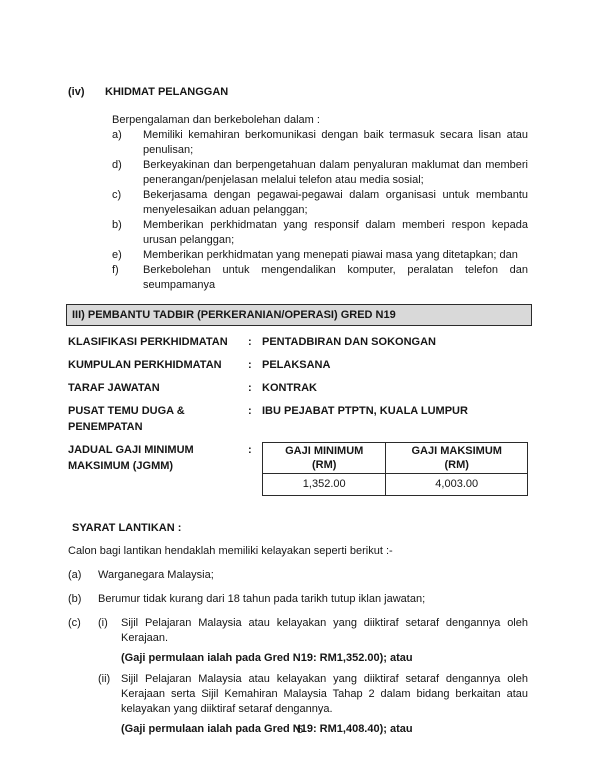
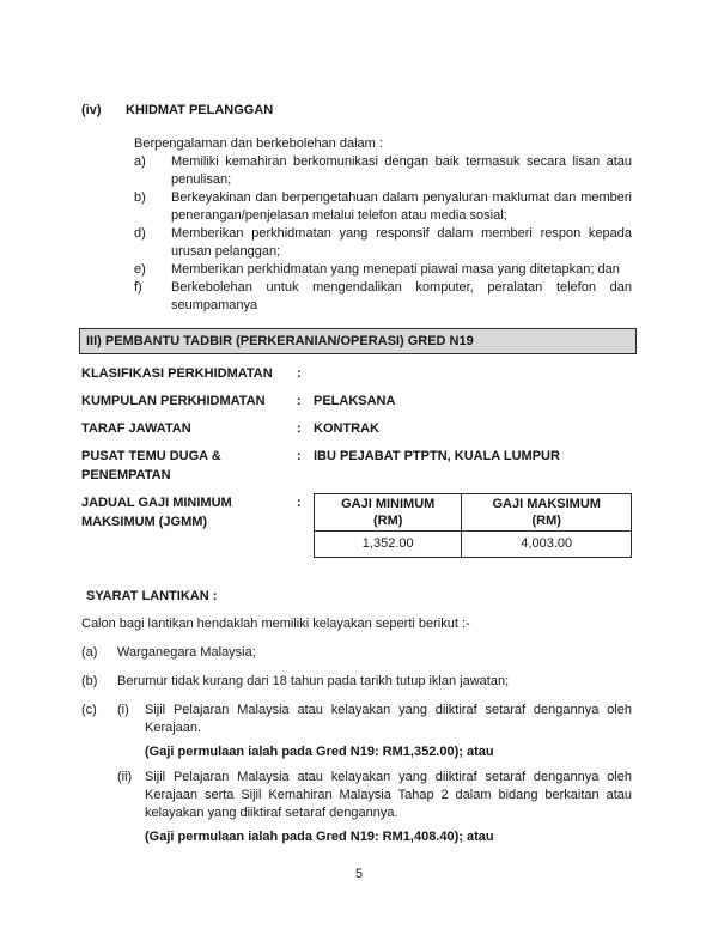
  (iv)
  KHIDMAT PELANGGAN
  Berpengalaman dan berkebolehan dalam :
  a)
  Memiliki kemahiran berkomunikasi dengan baik termasuk secara lisan atau penulisan;
- d)
+ b)
  Berkeyakinan dan berpengetahuan dalam penyaluran maklumat dan memberi penerangan/penjelasan melalui telefon atau media sosial;
- c)
- Bekerjasama dengan pegawai-pegawai dalam organisasi untuk membantu menyelesaikan aduan pelanggan;
- b)
+ d)
  Memberikan perkhidmatan yang responsif dalam memberi respon kepada urusan pelanggan;
  e)
  Memberikan perkhidmatan yang menepati piawai masa yang ditetapkan; dan
  f)
  Berkebolehan untuk mengendalikan komputer, peralatan telefon dan seumpamanya
  III) PEMBANTU TADBIR (PERKERANIAN/OPERASI) GRED N19
  KLASIFIKASI PERKHIDMATAN
  :
- PENTADBIRAN DAN SOKONGAN
  KUMPULAN PERKHIDMATAN
  :
  PELAKSANA
  TARAF JAWATAN
  :
  KONTRAK
  PUSAT TEMU DUGA & PENEMPATAN
  :
  IBU PEJABAT PTPTN, KUALA LUMPUR
  JADUAL GAJI MINIMUM MAKSIMUM (JGMM)
  :
  GAJI MINIMUM (RM)	GAJI MAKSIMUM (RM)
  1,352.00	4,003.00
  SYARAT LANTIKAN :
  Calon bagi lantikan hendaklah memiliki kelayakan seperti berikut :-
  (a)
  Warganegara Malaysia;
  (b)
  Berumur tidak kurang dari 18 tahun pada tarikh tutup iklan jawatan;
  (c)
  (i)
  Sijil Pelajaran Malaysia atau kelayakan yang diiktiraf setaraf dengannya oleh Kerajaan.
  (Gaji permulaan ialah pada Gred N19: RM1,352.00); atau
  (ii)
  Sijil Pelajaran Malaysia atau kelayakan yang diiktiraf setaraf dengannya oleh Kerajaan serta Sijil Kemahiran Malaysia Tahap 2 dalam bidang berkaitan atau kelayakan yang diiktiraf setaraf dengannya.
  (Gaji permulaan ialah pada Gred N19: RM1,408.40); atau
  5
